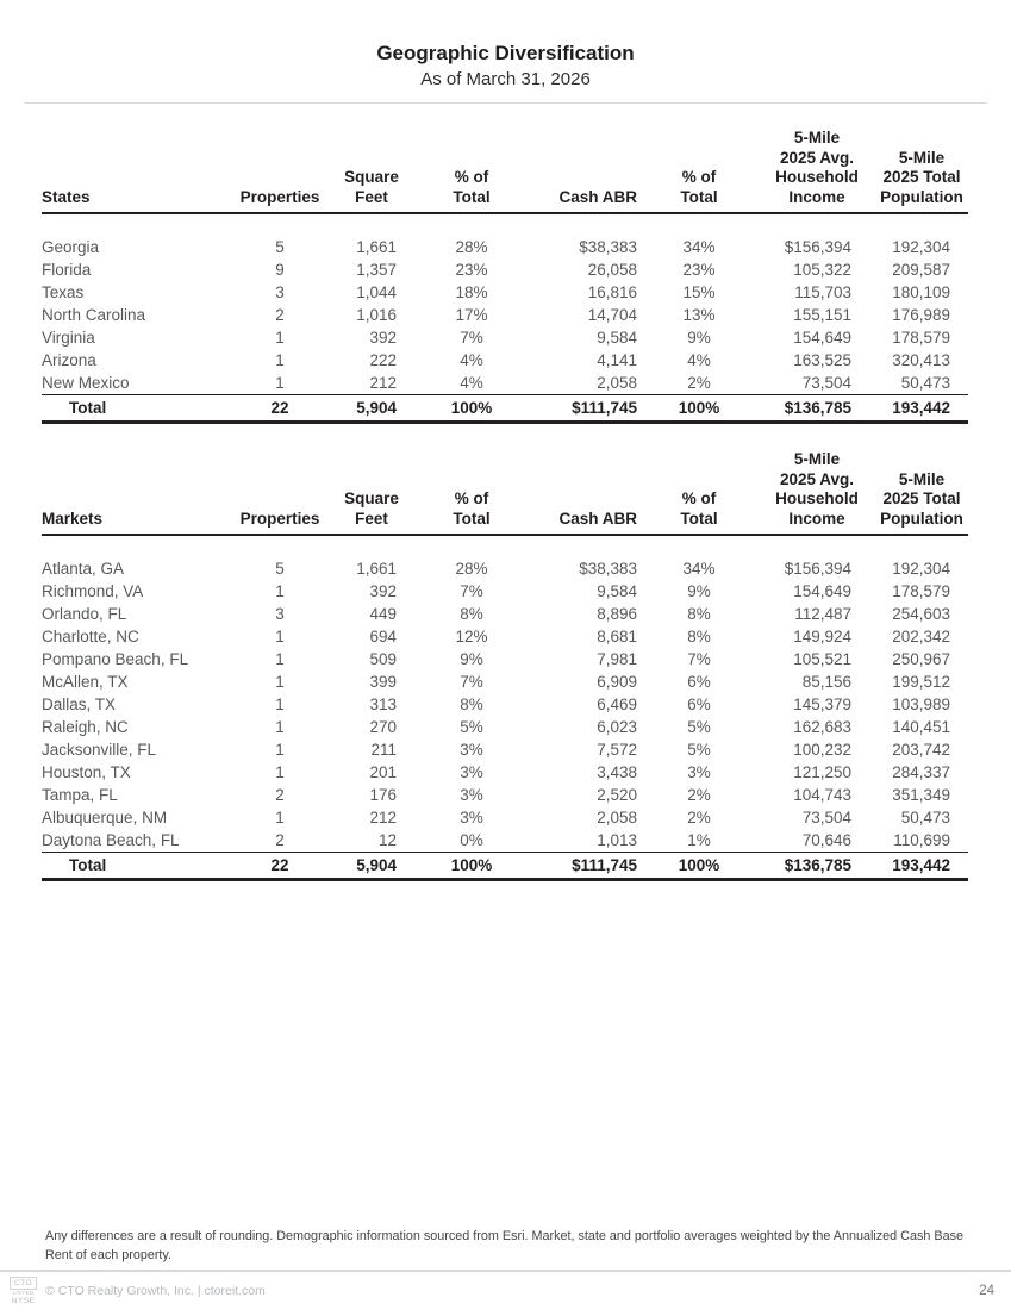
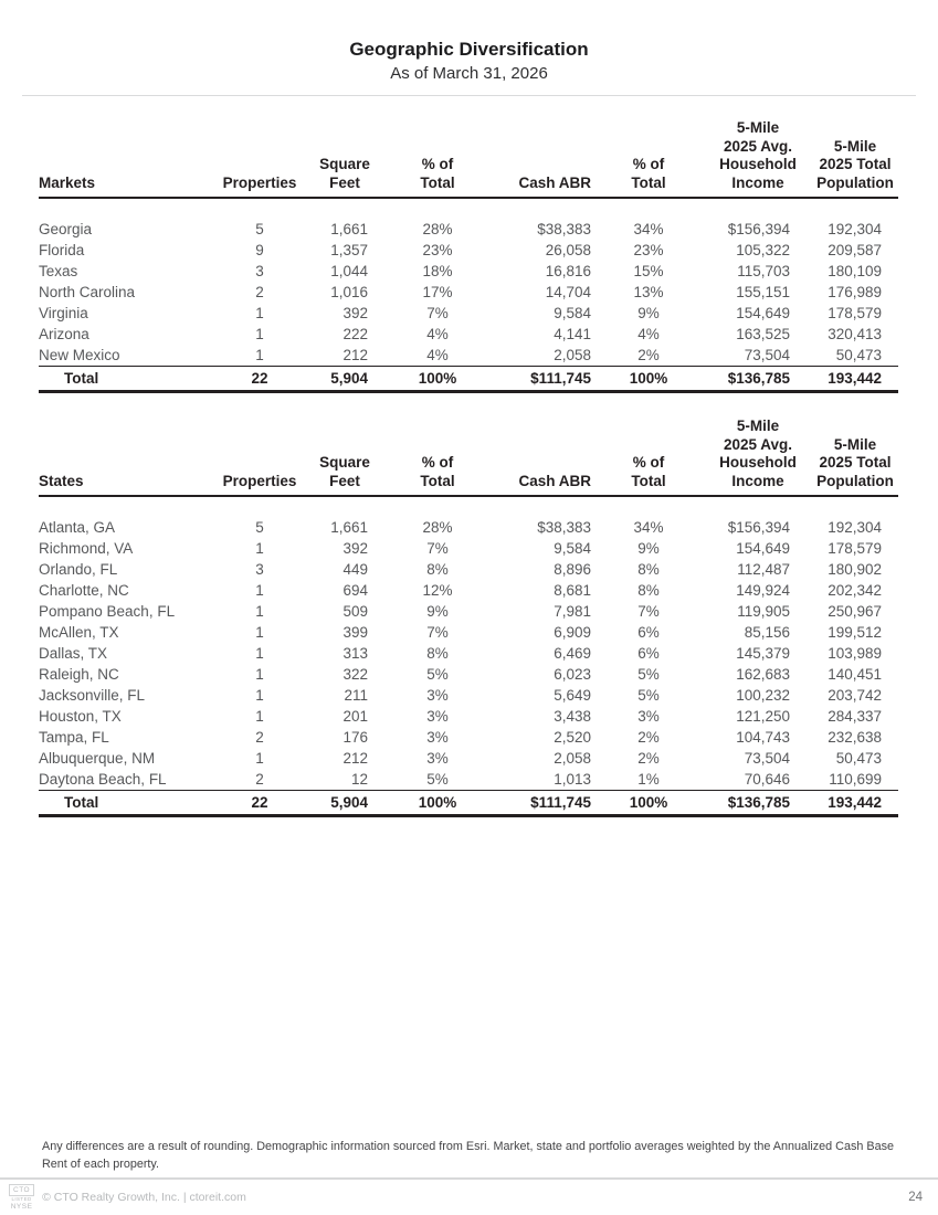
  Geographic Diversification
  As of March 31, 2026
- States	Properties	Square Feet	% of Total	Cash ABR	% of Total	5-Mile 2025 Avg. Household Income	5-Mile 2025 Total Population
+ Markets	Properties	Square Feet	% of Total	Cash ABR	% of Total	5-Mile 2025 Avg. Household Income	5-Mile 2025 Total Population
  Georgia	5	1,661	28%	$38,383	34%	$156,394	192,304
  Florida	9	1,357	23%	26,058	23%	105,322	209,587
  Texas	3	1,044	18%	16,816	15%	115,703	180,109
  North Carolina	2	1,016	17%	14,704	13%	155,151	176,989
  Virginia	1	392	7%	9,584	9%	154,649	178,579
  Arizona	1	222	4%	4,141	4%	163,525	320,413
  New Mexico	1	212	4%	2,058	2%	73,504	50,473
  Total	22	5,904	100%	$111,745	100%	$136,785	193,442
- Markets	Properties	Square Feet	% of Total	Cash ABR	% of Total	5-Mile 2025 Avg. Household Income	5-Mile 2025 Total Population
+ States	Properties	Square Feet	% of Total	Cash ABR	% of Total	5-Mile 2025 Avg. Household Income	5-Mile 2025 Total Population
  Atlanta, GA	5	1,661	28%	$38,383	34%	$156,394	192,304
  Richmond, VA	1	392	7%	9,584	9%	154,649	178,579
- Orlando, FL	3	449	8%	8,896	8%	112,487	254,603
+ Orlando, FL	3	449	8%	8,896	8%	112,487	180,902
  Charlotte, NC	1	694	12%	8,681	8%	149,924	202,342
- Pompano Beach, FL	1	509	9%	7,981	7%	105,521	250,967
+ Pompano Beach, FL	1	509	9%	7,981	7%	119,905	250,967
  McAllen, TX	1	399	7%	6,909	6%	85,156	199,512
  Dallas, TX	1	313	8%	6,469	6%	145,379	103,989
- Raleigh, NC	1	270	5%	6,023	5%	162,683	140,451
+ Raleigh, NC	1	322	5%	6,023	5%	162,683	140,451
- Jacksonville, FL	1	211	3%	7,572	5%	100,232	203,742
+ Jacksonville, FL	1	211	3%	5,649	5%	100,232	203,742
  Houston, TX	1	201	3%	3,438	3%	121,250	284,337
- Tampa, FL	2	176	3%	2,520	2%	104,743	351,349
+ Tampa, FL	2	176	3%	2,520	2%	104,743	232,638
  Albuquerque, NM	1	212	3%	2,058	2%	73,504	50,473
- Daytona Beach, FL	2	12	0%	1,013	1%	70,646	110,699
+ Daytona Beach, FL	2	12	5%	1,013	1%	70,646	110,699
  Total	22	5,904	100%	$111,745	100%	$136,785	193,442
  Any differences are a result of rounding. Demographic information sourced from Esri. Market, state and portfolio averages weighted by the Annualized Cash Base Rent of each property.
  © CTO Realty Growth, Inc. | ctoreit.com
  24
